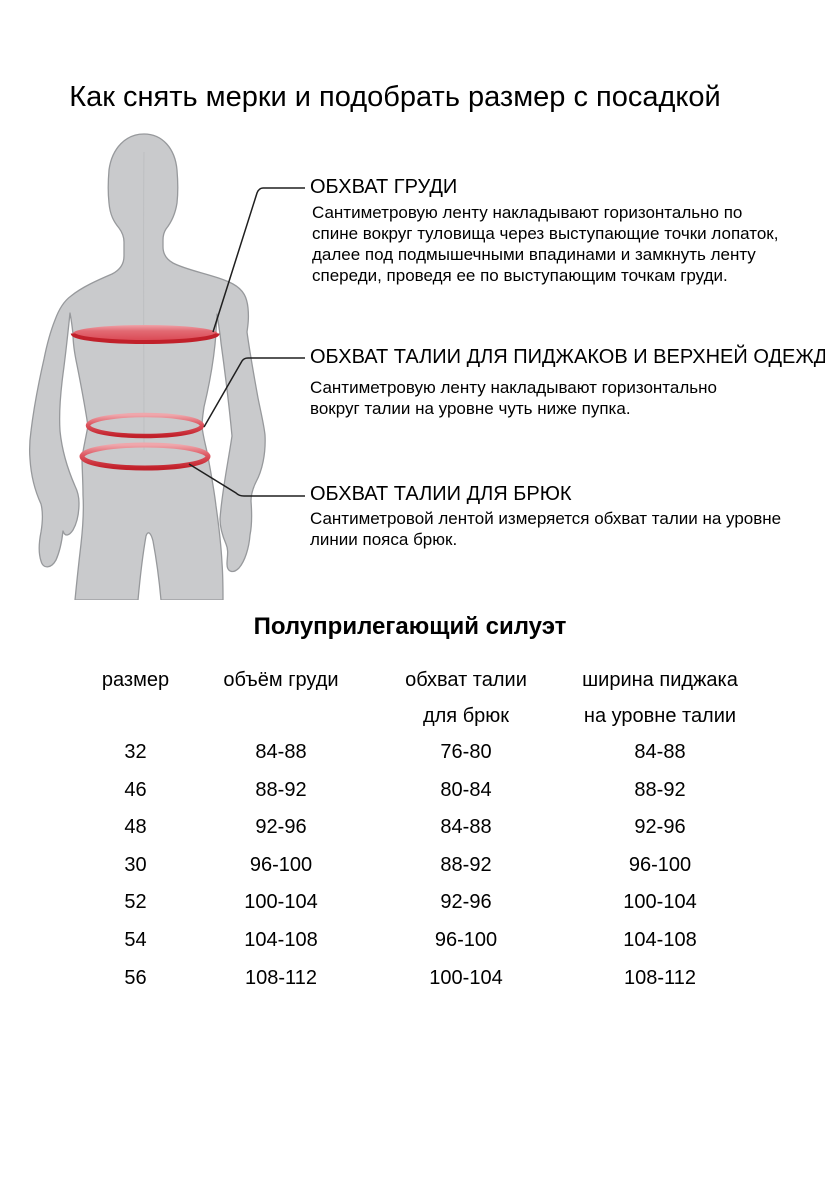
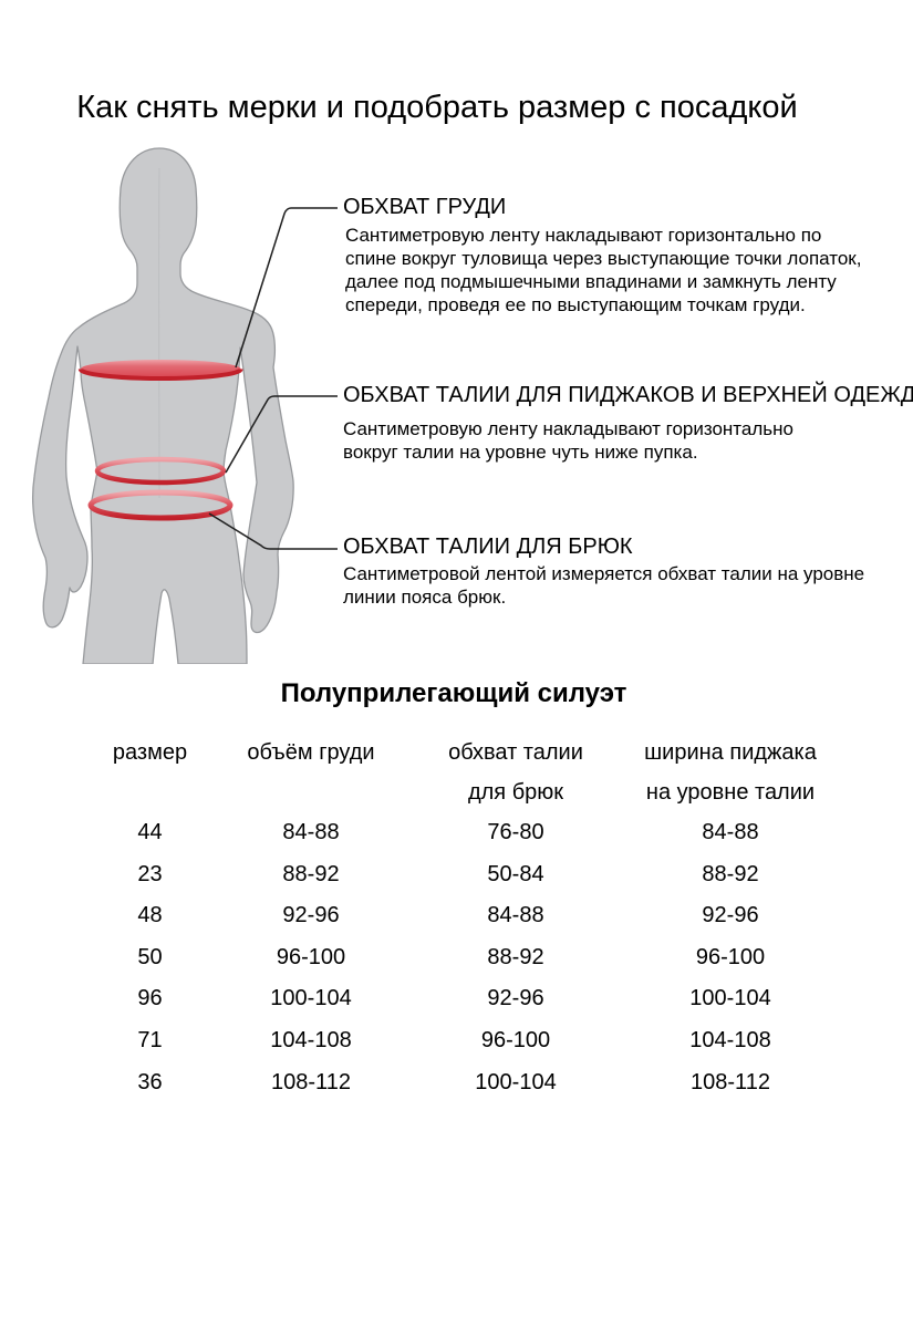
  Как снять мерки и подобрать размер с посадкой
  ОБХВАТ ГРУДИ
  Сантиметровую ленту накладывают горизонтально по
  спине вокруг туловища через выступающие точки лопаток,
  далее под подмышечными впадинами и замкнуть ленту
  спереди, проведя ее по выступающим точкам груди.
  ОБХВАТ ТАЛИИ ДЛЯ ПИДЖАКОВ И ВЕРХНЕЙ ОДЕЖД
  Сантиметровую ленту накладывают горизонтально
  вокруг талии на уровне чуть ниже пупка.
  ОБХВАТ ТАЛИИ ДЛЯ БРЮК
  Сантиметровой лентой измеряется обхват талии на уровне
  линии пояса брюк.
  Полуприлегающий силуэт
  размер
  объём груди
  обхват талии
  ширина пиджака
  для брюк
  на уровне талии
- 32
+ 44
  84-88
  76-80
  84-88
- 46
+ 23
  88-92
- 80-84
+ 50-84
  88-92
  48
  92-96
  84-88
  92-96
- 30
+ 50
  96-100
  88-92
  96-100
- 52
+ 96
  100-104
  92-96
  100-104
- 54
+ 71
  104-108
  96-100
  104-108
- 56
+ 36
  108-112
  100-104
  108-112
